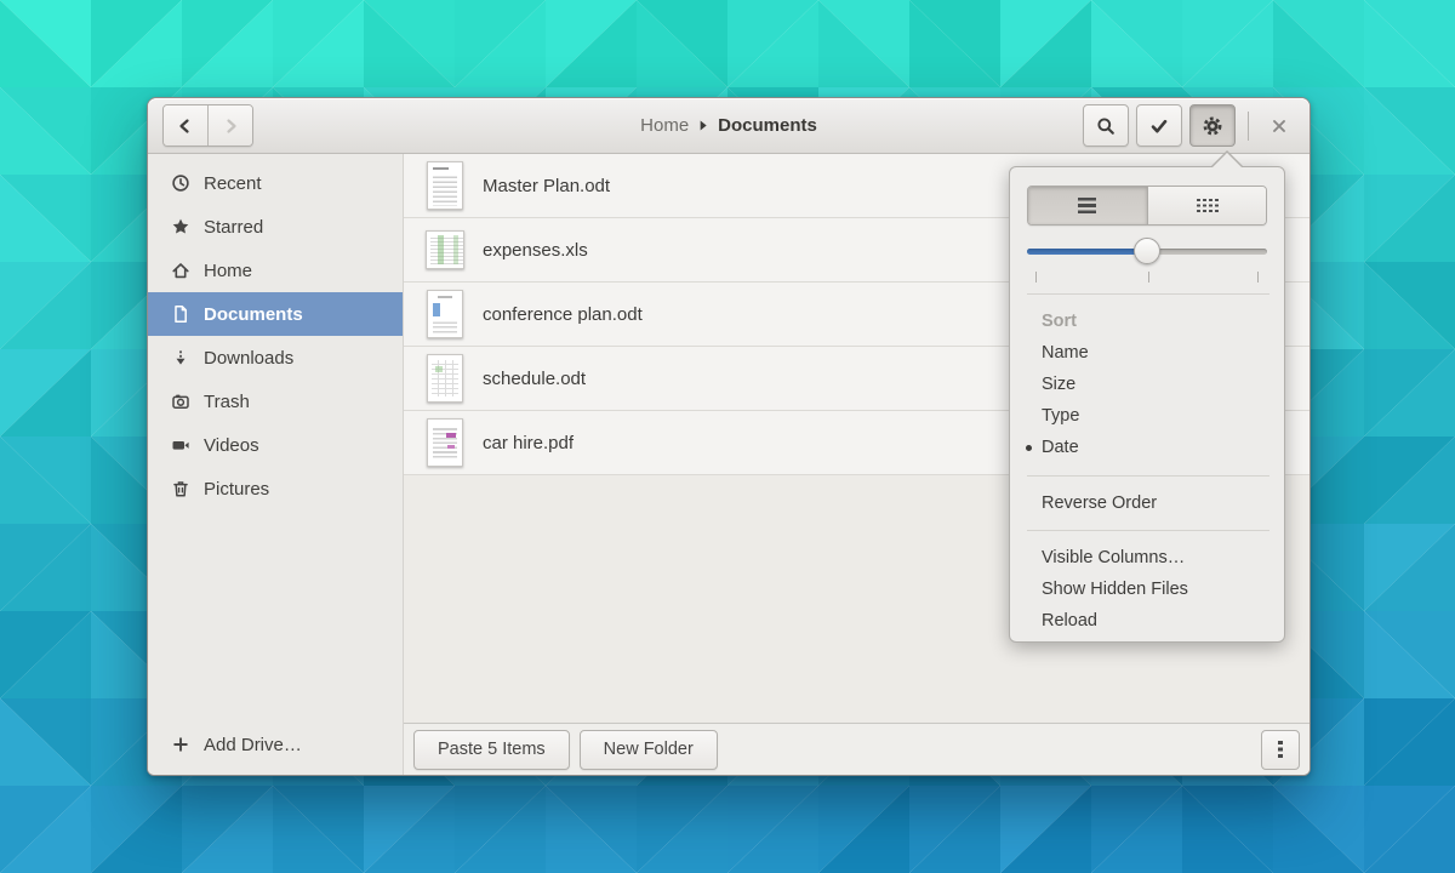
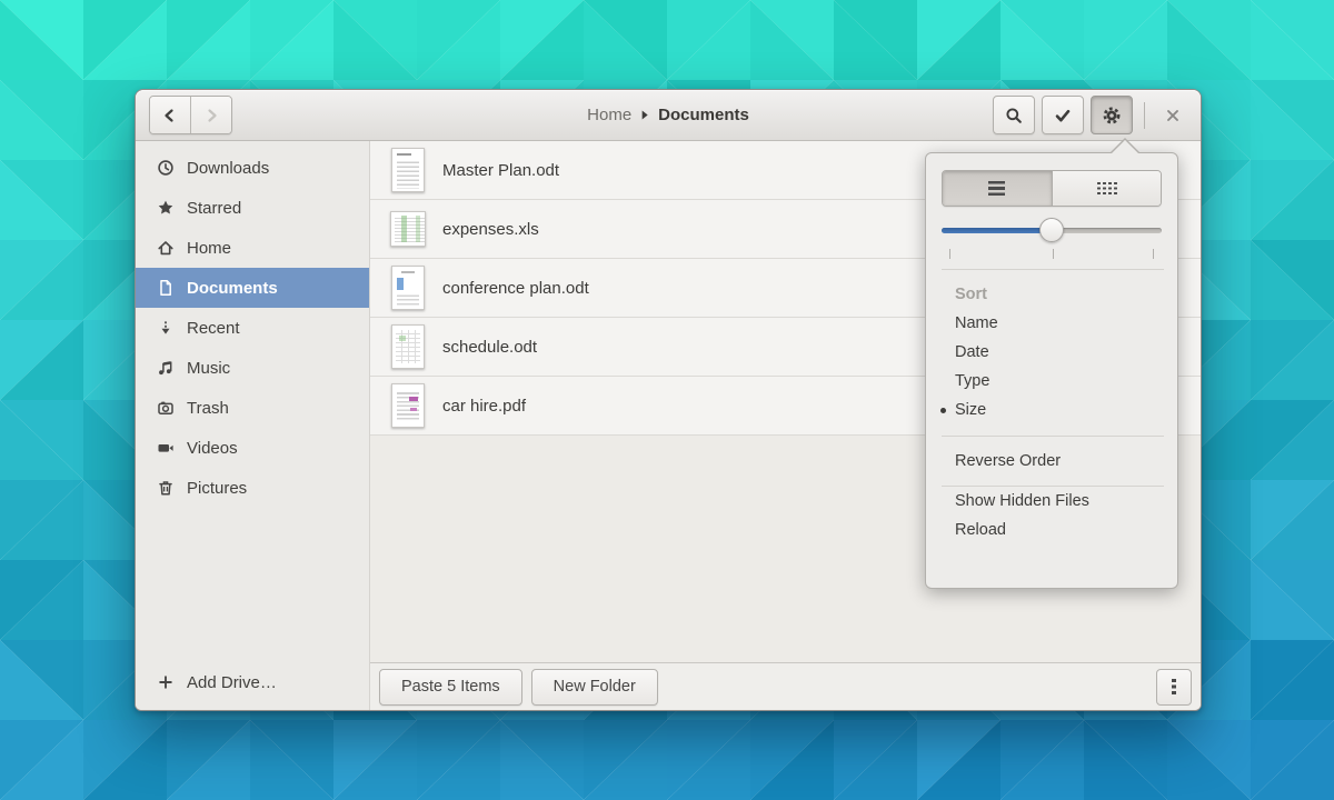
  Home
  Documents
- Recent
+ Downloads
  Starred
  Home
  Documents
- Downloads
+ Recent
+ Music
  Trash
  Videos
  Pictures
  Add Drive…
  Master Plan.odt
  expenses.xls
  conference plan.odt
  schedule.odt
  car hire.pdf
  Paste 5 Items
  New Folder
  Sort
  Name
- Size
+ Date
  Type
- Date
+ Size
  Reverse Order
- Visible Columns…
  Show Hidden Files
  Reload
